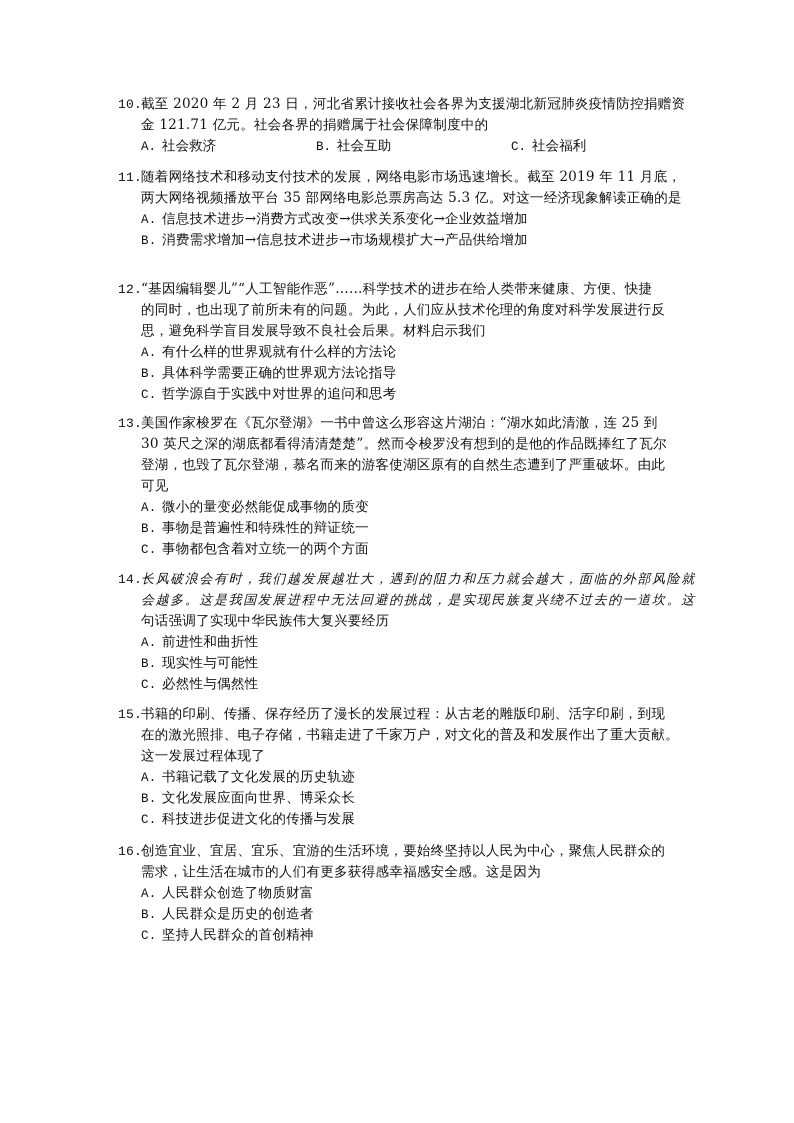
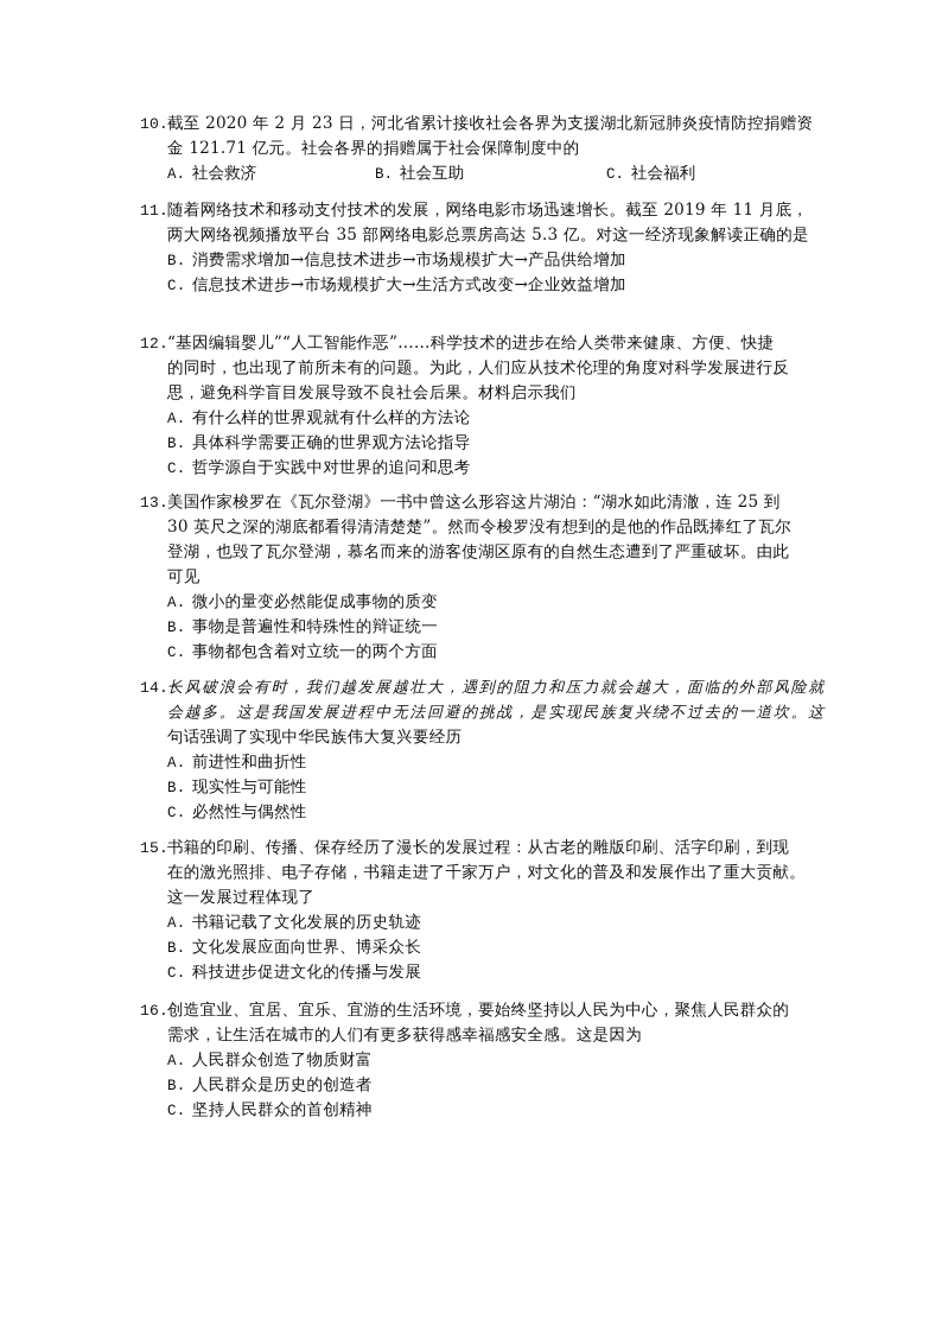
  10.截至 2020 年 2 月 23 日，河北省累计接收社会各界为支援湖北新冠肺炎疫情防控捐赠资
  金 121.71 亿元。社会各界的捐赠属于社会保障制度中的
  A. 社会救济
  B. 社会互助
  C. 社会福利
  11.随着网络技术和移动支付技术的发展，网络电影市场迅速增长。截至 2019 年 11 月底，
  两大网络视频播放平台 35 部网络电影总票房高达 5.3 亿。对这一经济现象解读正确的是
- A. 信息技术进步→消费方式改变→供求关系变化→企业效益增加
  B. 消费需求增加→信息技术进步→市场规模扩大→产品供给增加
+ C. 信息技术进步→市场规模扩大→生活方式改变→企业效益增加
  12.“基因编辑婴儿”“人工智能作恶”……科学技术的进步在给人类带来健康、方便、快捷
  的同时，也出现了前所未有的问题。为此，人们应从技术伦理的角度对科学发展进行反
  思，避免科学盲目发展导致不良社会后果。材料启示我们
  A. 有什么样的世界观就有什么样的方法论
  B. 具体科学需要正确的世界观方法论指导
  C. 哲学源自于实践中对世界的追问和思考
  13.美国作家梭罗在《瓦尔登湖》一书中曾这么形容这片湖泊：“湖水如此清澈，连 25 到
  30 英尺之深的湖底都看得清清楚楚”。然而令梭罗没有想到的是他的作品既捧红了瓦尔
  登湖，也毁了瓦尔登湖，慕名而来的游客使湖区原有的自然生态遭到了严重破坏。由此
  可见
  A. 微小的量变必然能促成事物的质变
  B. 事物是普遍性和特殊性的辩证统一
  C. 事物都包含着对立统一的两个方面
  14.长风破浪会有时，我们越发展越壮大，遇到的阻力和压力就会越大，面临的外部风险就
  会越多。这是我国发展进程中无法回避的挑战，是实现民族复兴绕不过去的一道坎。这
  句话强调了实现中华民族伟大复兴要经历
  A. 前进性和曲折性
  B. 现实性与可能性
  C. 必然性与偶然性
  15.书籍的印刷、传播、保存经历了漫长的发展过程：从古老的雕版印刷、活字印刷，到现
  在的激光照排、电子存储，书籍走进了千家万户，对文化的普及和发展作出了重大贡献。
  这一发展过程体现了
  A. 书籍记载了文化发展的历史轨迹
  B. 文化发展应面向世界、博采众长
  C. 科技进步促进文化的传播与发展
  16.创造宜业、宜居、宜乐、宜游的生活环境，要始终坚持以人民为中心，聚焦人民群众的
  需求，让生活在城市的人们有更多获得感幸福感安全感。这是因为
  A. 人民群众创造了物质财富
  B. 人民群众是历史的创造者
  C. 坚持人民群众的首创精神
